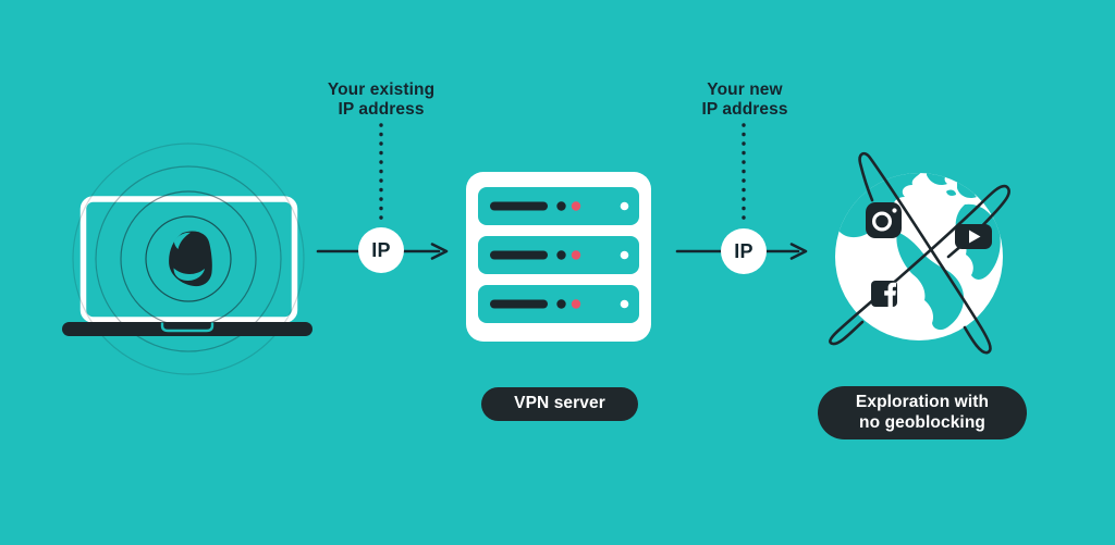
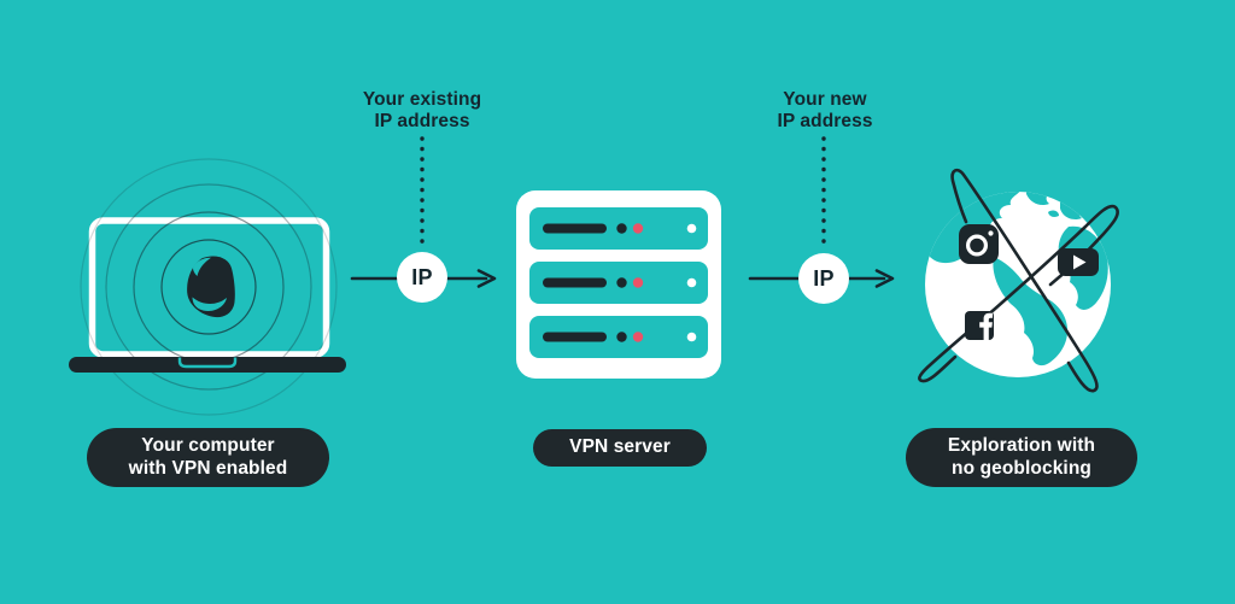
  Your existing
  IP address
  Your new
  IP address
  IP
  IP
+ Your computer
+ with VPN enabled
  VPN server
  Exploration with
  no geoblocking
